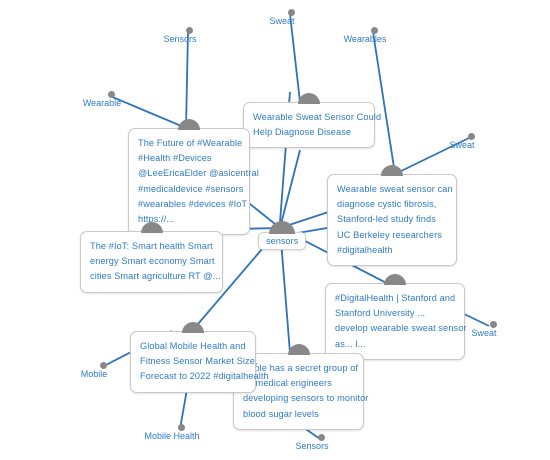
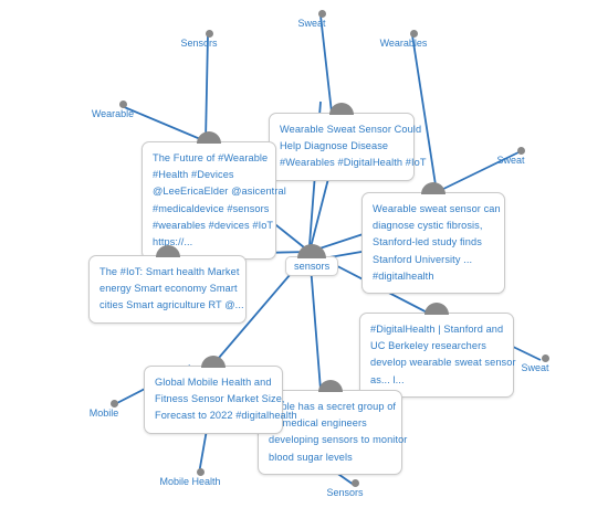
  Wearable Sweat Sensor Could
  Help Diagnose Disease
+ #Wearables #DigitalHealth #IoT
  The Future of #Wearable
  #Health #Devices
  @LeeEricaElder @asicentral
  #medicaldevice #sensors
  #wearables #devices #IoT
  https://...
  Wearable sweat sensor can
  diagnose cystic fibrosis,
  Stanford-led study finds
- UC Berkeley researchers
+ Stanford University ...
  #digitalhealth
- The #IoT: Smart health Smart
+ The #IoT: Smart health Market
  energy Smart economy Smart
  cities Smart agriculture RT @...
  #DigitalHealth | Stanford and
- Stanford University ...
+ UC Berkeley researchers
  develop wearable sweat sensor
  as... l...
  ple has a secret group of
  medical engineers
  developing sensors to monitor
  blood sugar levels
  Global Mobile Health and
  Fitness Sensor Market Size,
  Forecast to 2022 #digitalhealth
  Sweat
  Sensors
  Wearables
  Wearable
  Sweat
  Sweat
  Mobile
  Mobile Health
  Sensors
  sensors
